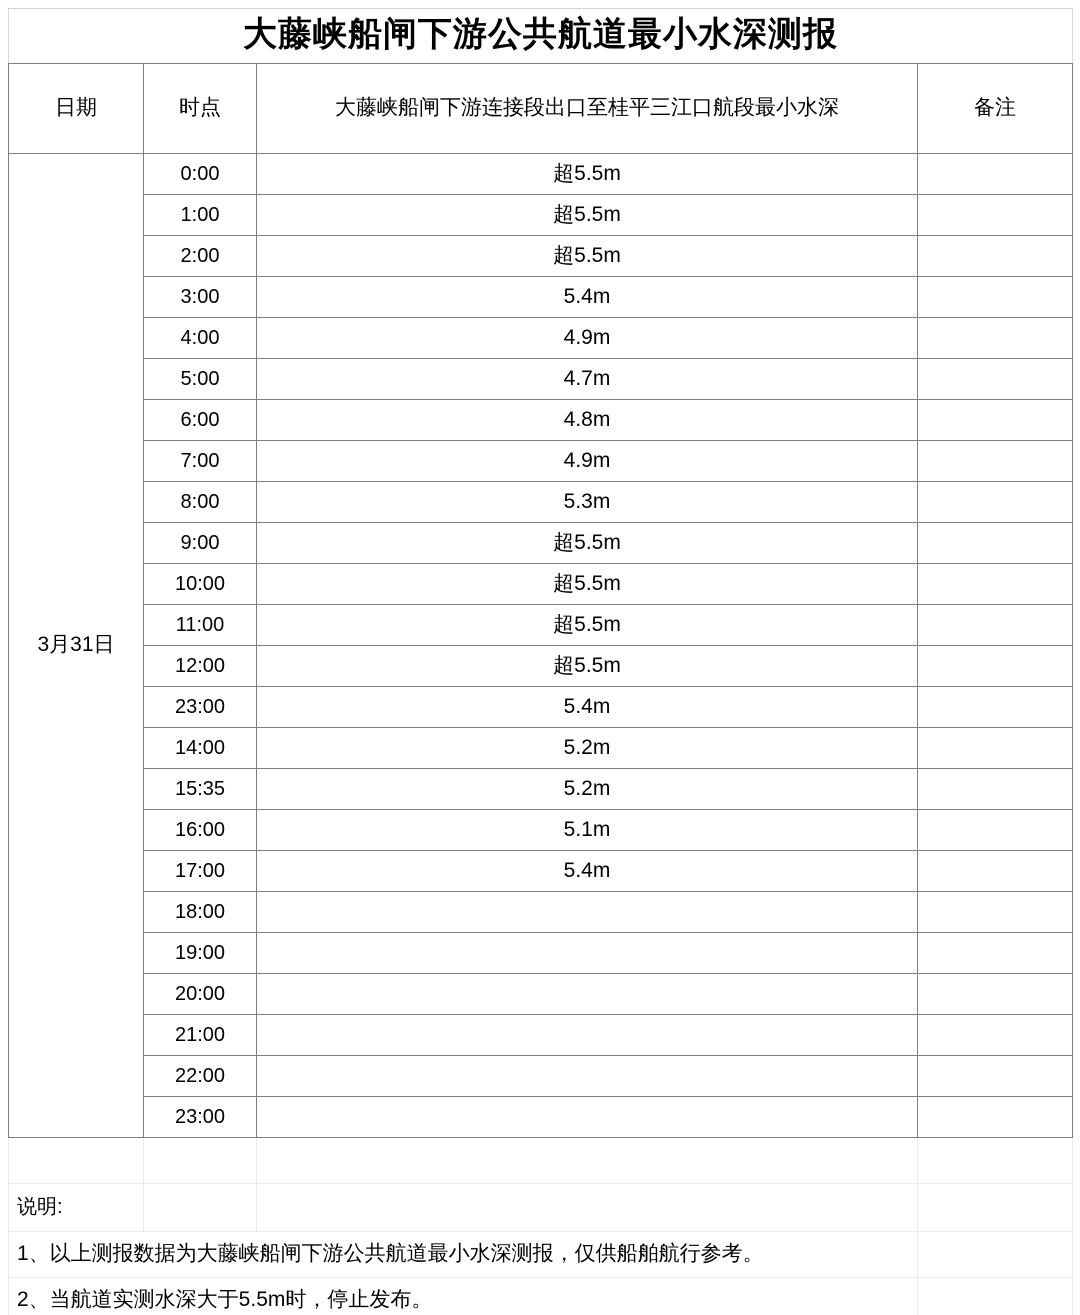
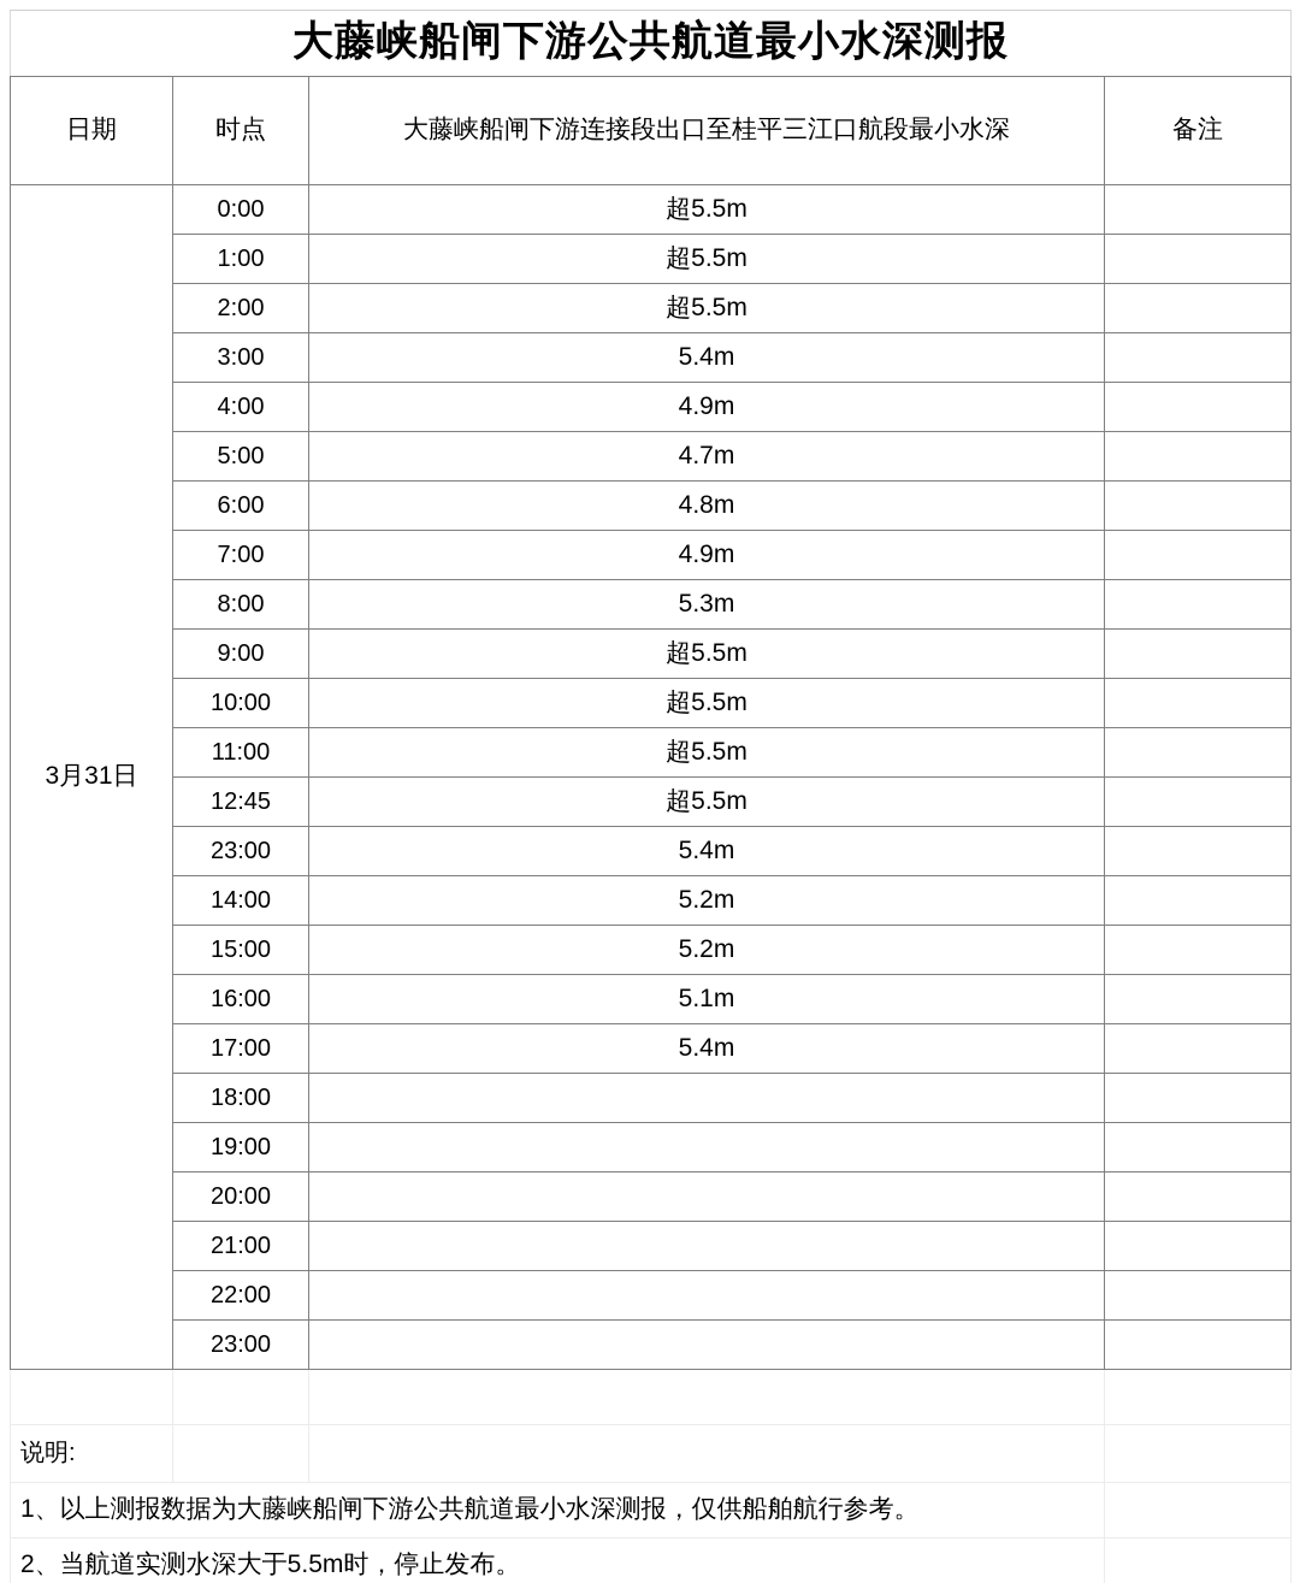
  大藤峡船闸下游公共航道最小水深测报
  日期	时点	大藤峡船闸下游连接段出口至桂平三江口航段最小水深	备注
  3月31日	0:00	超5.5m
  1:00	超5.5m
  2:00	超5.5m
  3:00	5.4m
  4:00	4.9m
  5:00	4.7m
  6:00	4.8m
  7:00	4.9m
  8:00	5.3m
  9:00	超5.5m
  10:00	超5.5m
  11:00	超5.5m
- 12:00	超5.5m
+ 12:45	超5.5m
  23:00	5.4m
  14:00	5.2m
- 15:35	5.2m
+ 15:00	5.2m
  16:00	5.1m
  17:00	5.4m
  18:00
  19:00
  20:00
  21:00
  22:00
  23:00
  说明:
  1、以上测报数据为大藤峡船闸下游公共航道最小水深测报，仅供船舶航行参考。
  2、当航道实测水深大于5.5m时，停止发布。
